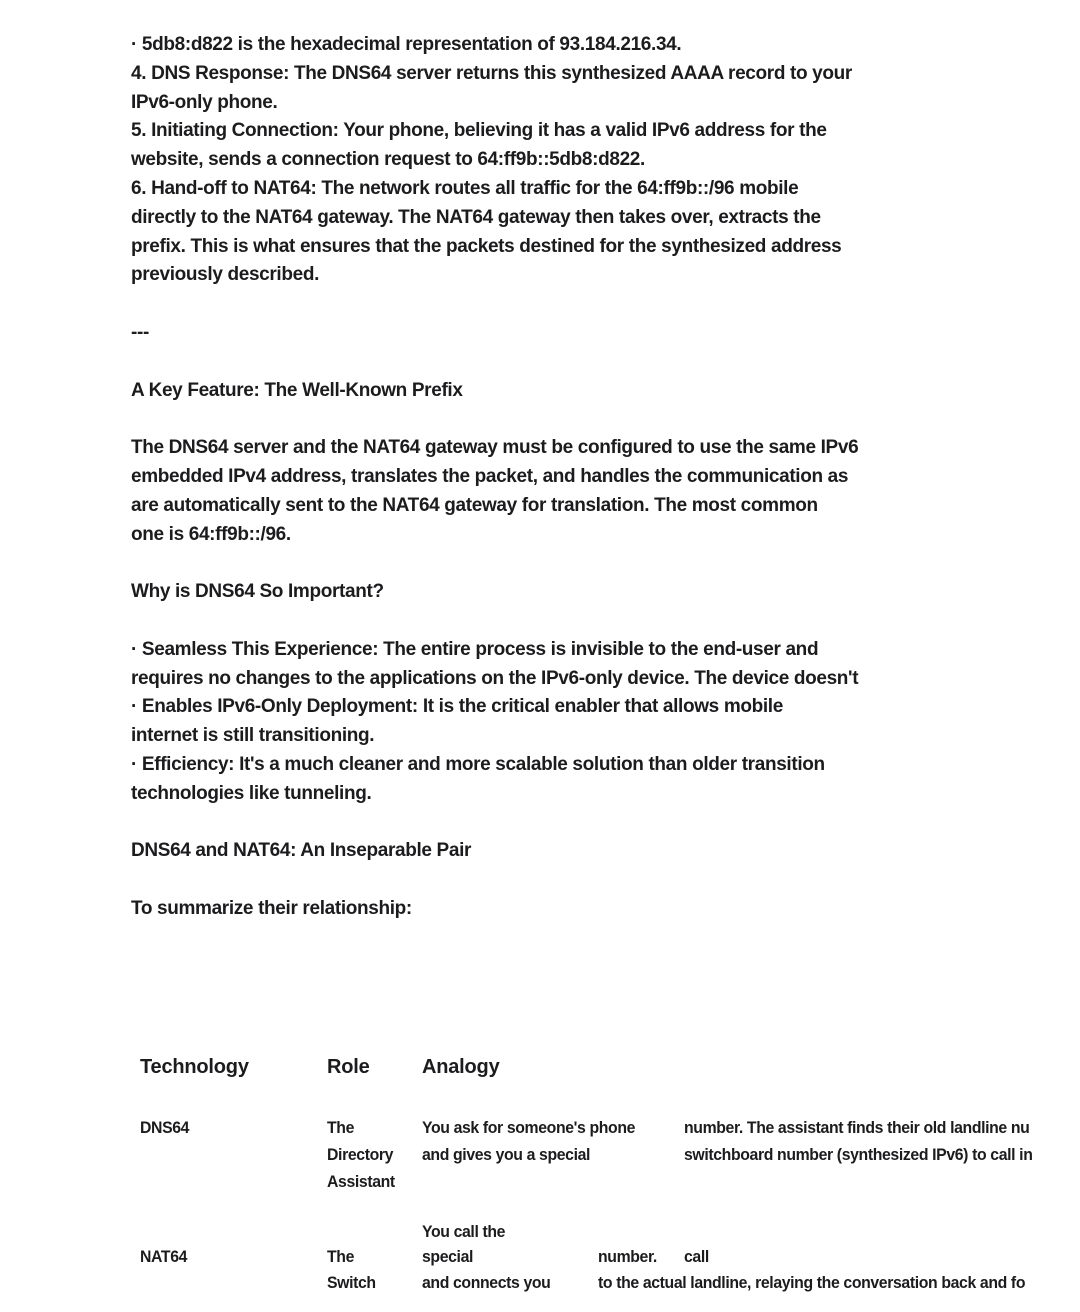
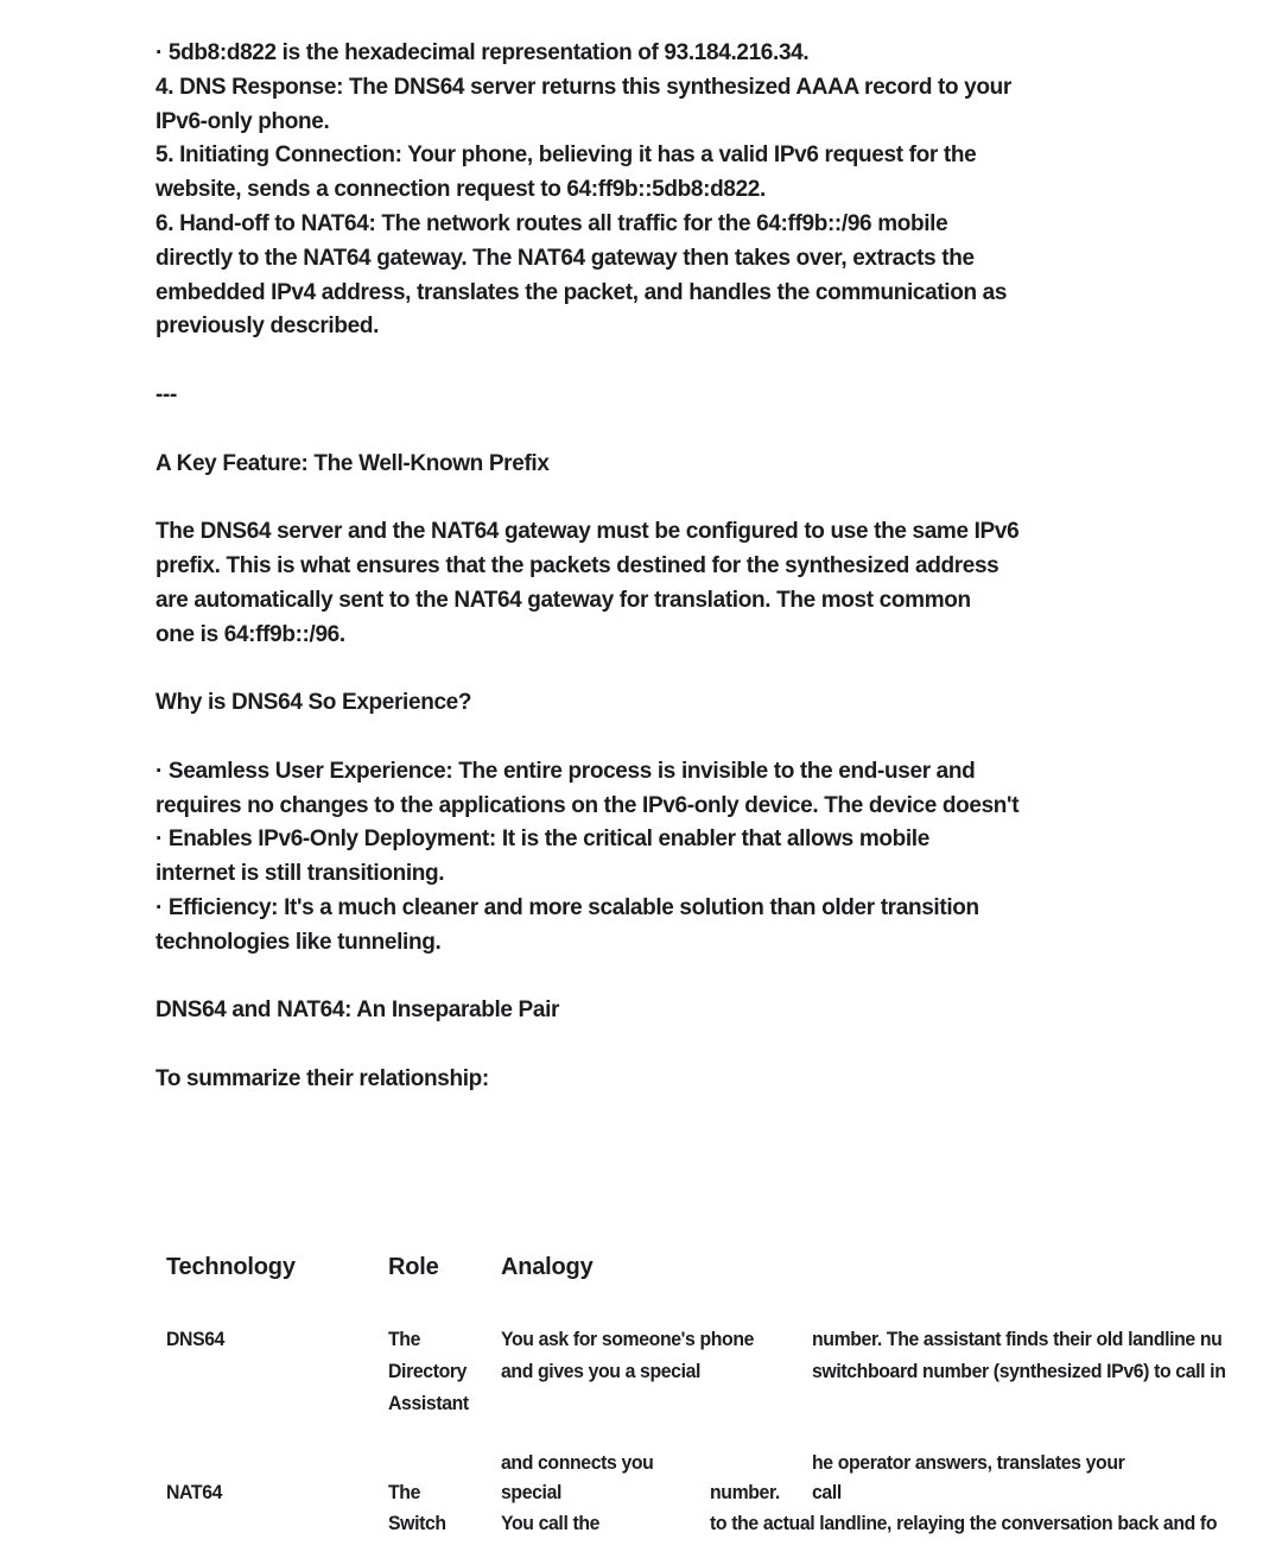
  · 5db8:d822 is the hexadecimal representation of 93.184.216.34.
  4. DNS Response: The DNS64 server returns this synthesized AAAA record to your
  IPv6-only phone.
- 5. Initiating Connection: Your phone, believing it has a valid IPv6 address for the
+ 5. Initiating Connection: Your phone, believing it has a valid IPv6 request for the
  website, sends a connection request to 64:ff9b::5db8:d822.
  6. Hand-off to NAT64: The network routes all traffic for the 64:ff9b::/96 mobile
  directly to the NAT64 gateway. The NAT64 gateway then takes over, extracts the
- prefix. This is what ensures that the packets destined for the synthesized address
+ embedded IPv4 address, translates the packet, and handles the communication as
  previously described.
  ---
  A Key Feature: The Well-Known Prefix
  The DNS64 server and the NAT64 gateway must be configured to use the same IPv6
- embedded IPv4 address, translates the packet, and handles the communication as
+ prefix. This is what ensures that the packets destined for the synthesized address
  are automatically sent to the NAT64 gateway for translation. The most common
  one is 64:ff9b::/96.
- Why is DNS64 So Important?
+ Why is DNS64 So Experience?
- · Seamless This Experience: The entire process is invisible to the end-user and
+ · Seamless User Experience: The entire process is invisible to the end-user and
  requires no changes to the applications on the IPv6-only device. The device doesn't
  · Enables IPv6-Only Deployment: It is the critical enabler that allows mobile
  internet is still transitioning.
  · Efficiency: It's a much cleaner and more scalable solution than older transition
  technologies like tunneling.
  DNS64 and NAT64: An Inseparable Pair
  To summarize their relationship:
  Technology
  Role
  Analogy
  DNS64
  The
  Directory
  Assistant
  You ask for someone's phone
  and gives you a special
  number. The assistant finds their old landline nu
  switchboard number (synthesized IPv6) to call in
- You call the
+ and connects you
+ he operator answers, translates your
  NAT64
  The
  special
  number.
  call
  Switch
- and connects you
+ You call the
  to the actual landline, relaying the conversation back and fo
